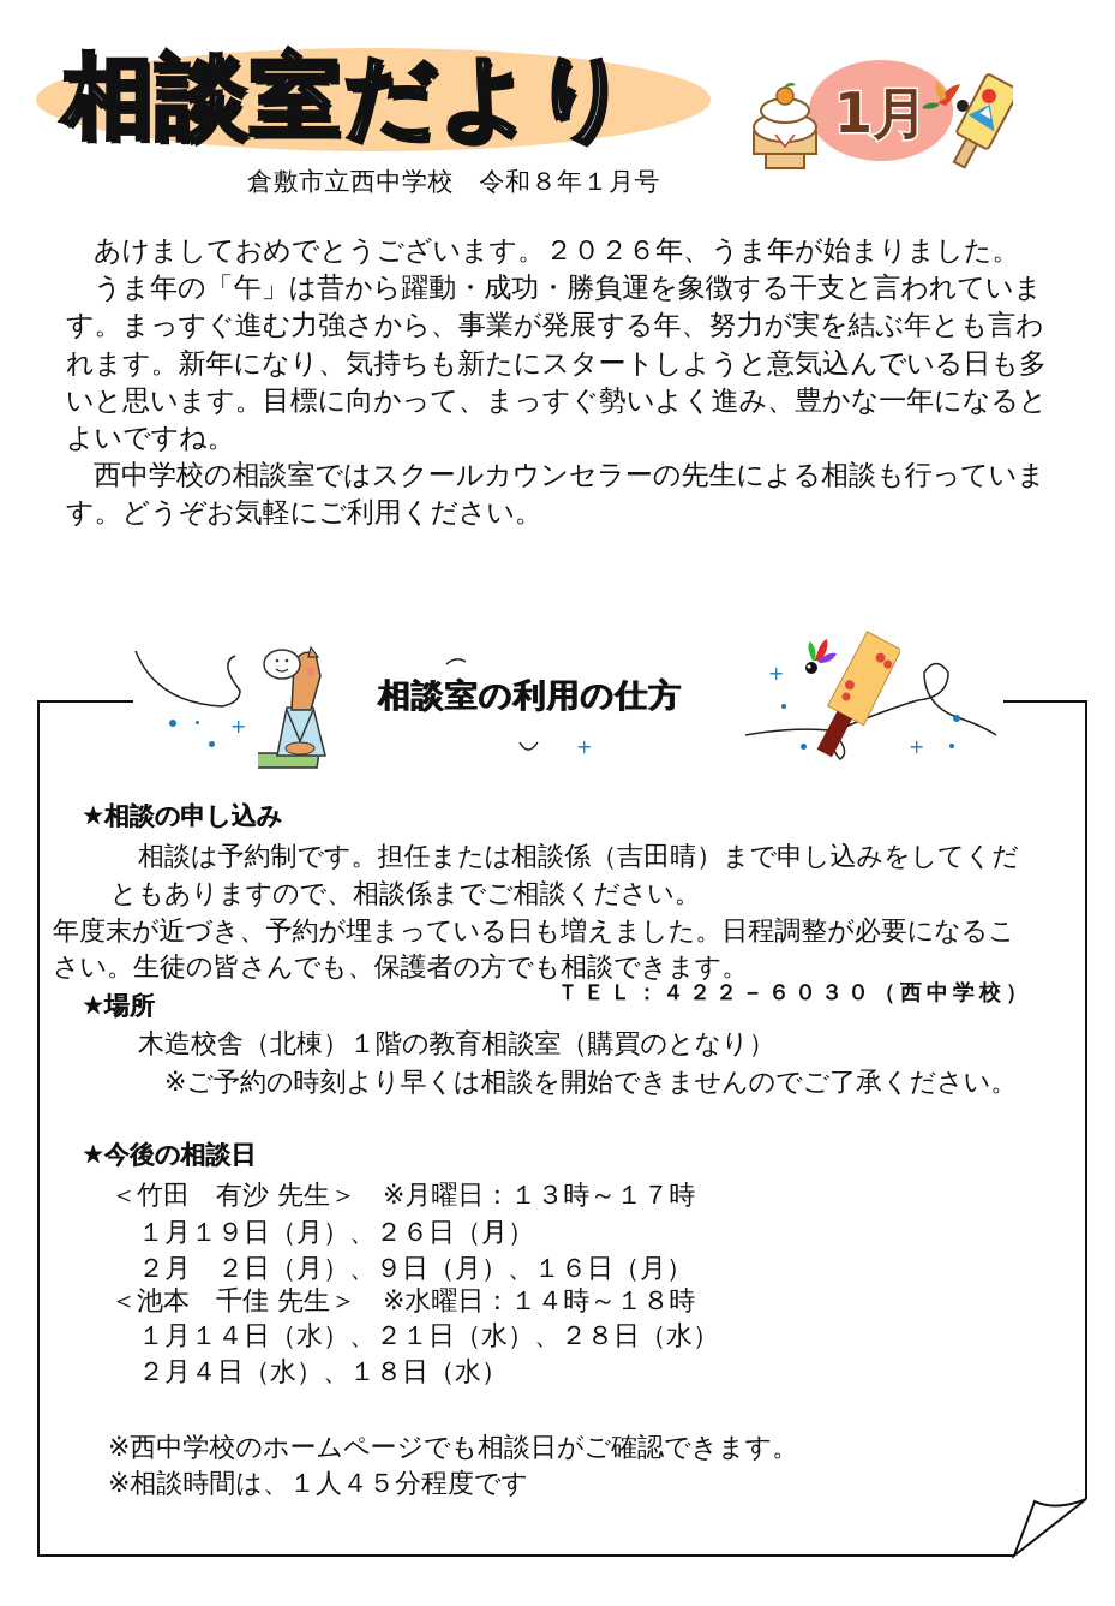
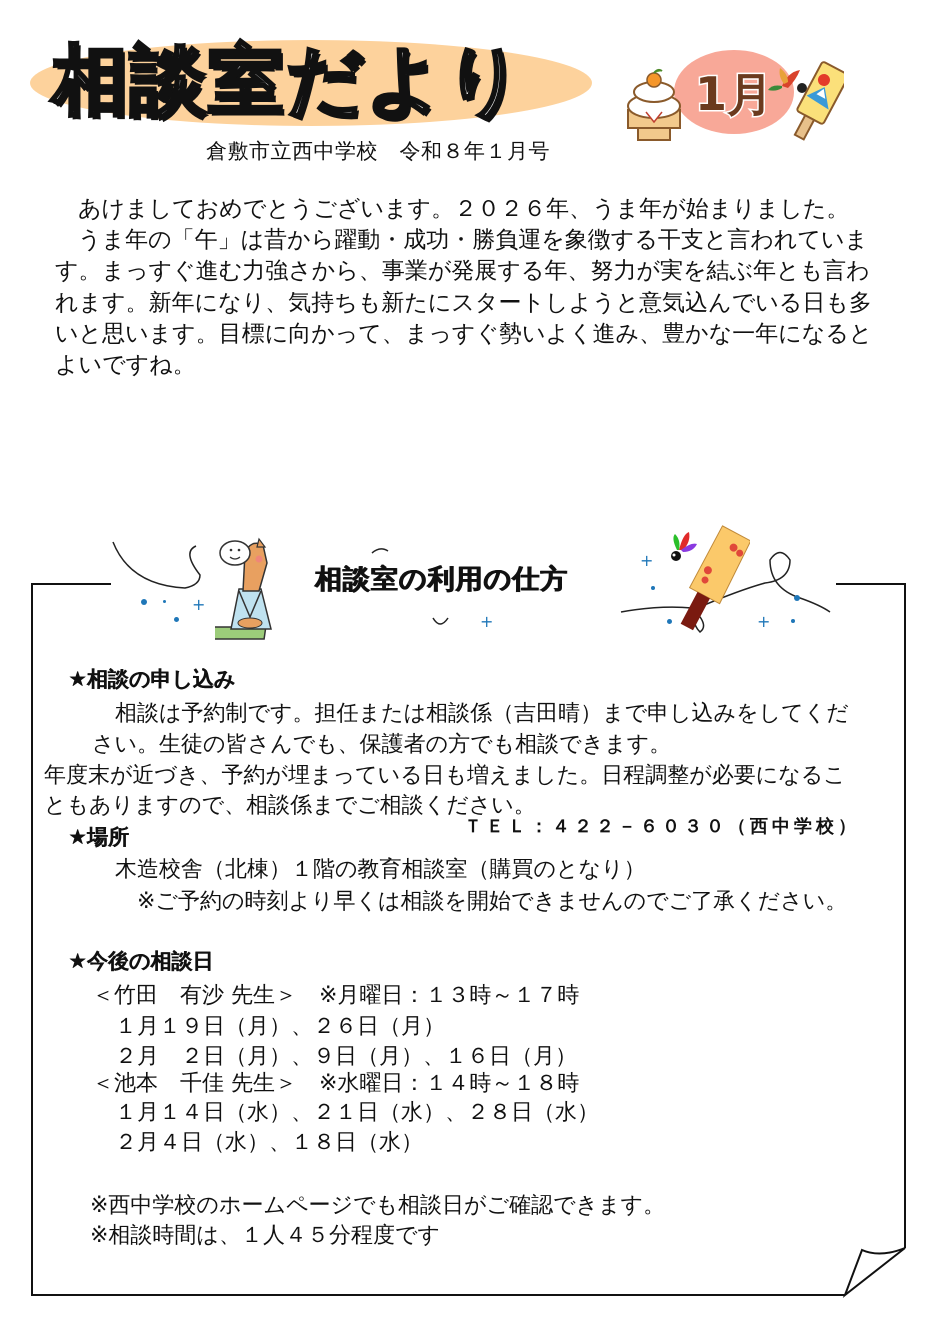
  相談室だより
  倉敷市立西中学校 令和８年１月号
  1月
  あけましておめでとうございます。２０２６年、うま年が始まりました。
  うま年の「午」は昔から躍動・成功・勝負運を象徴する干支と言われています。まっすぐ進む力強さから、事業が発展する年、努力が実を結ぶ年とも言われます。新年になり、気持ちも新たにスタートしようと意気込んでいる日も多いと思います。目標に向かって、まっすぐ勢いよく進み、豊かな一年になるとよいですね。
- 西中学校の相談室ではスクールカウンセラーの先生による相談も行っています。どうぞお気軽にご利用ください。
  +
  +
  +
  +
  相談室の利用の仕方
  ★相談の申し込み
  相談は予約制です。担任または相談係（吉田晴）まで申し込みをしてくだ
- ともありますので、相談係までご相談ください。
+ さい。生徒の皆さんでも、保護者の方でも相談できます。
  年度末が近づき、予約が埋まっている日も増えました。日程調整が必要になるこ
- さい。生徒の皆さんでも、保護者の方でも相談できます。
+ ともありますので、相談係までご相談ください。
  ＴＥＬ：４２２－６０３０（西中学校）
  ★場所
  木造校舎（北棟）１階の教育相談室（購買のとなり）
  ※ご予約の時刻より早くは相談を開始できませんのでご了承ください。
  ★今後の相談日
  ＜竹田 有沙 先生＞ ※月曜日：１３時～１７時
  １月１９日（月）、２６日（月）
  ２月 ２日（月）、９日（月）、１６日（月）
  ＜池本 千佳 先生＞ ※水曜日：１４時～１８時
  １月１４日（水）、２１日（水）、２８日（水）
  ２月４日（水）、１８日（水）
  ※西中学校のホームページでも相談日がご確認できます。
  ※相談時間は、１人４５分程度です
